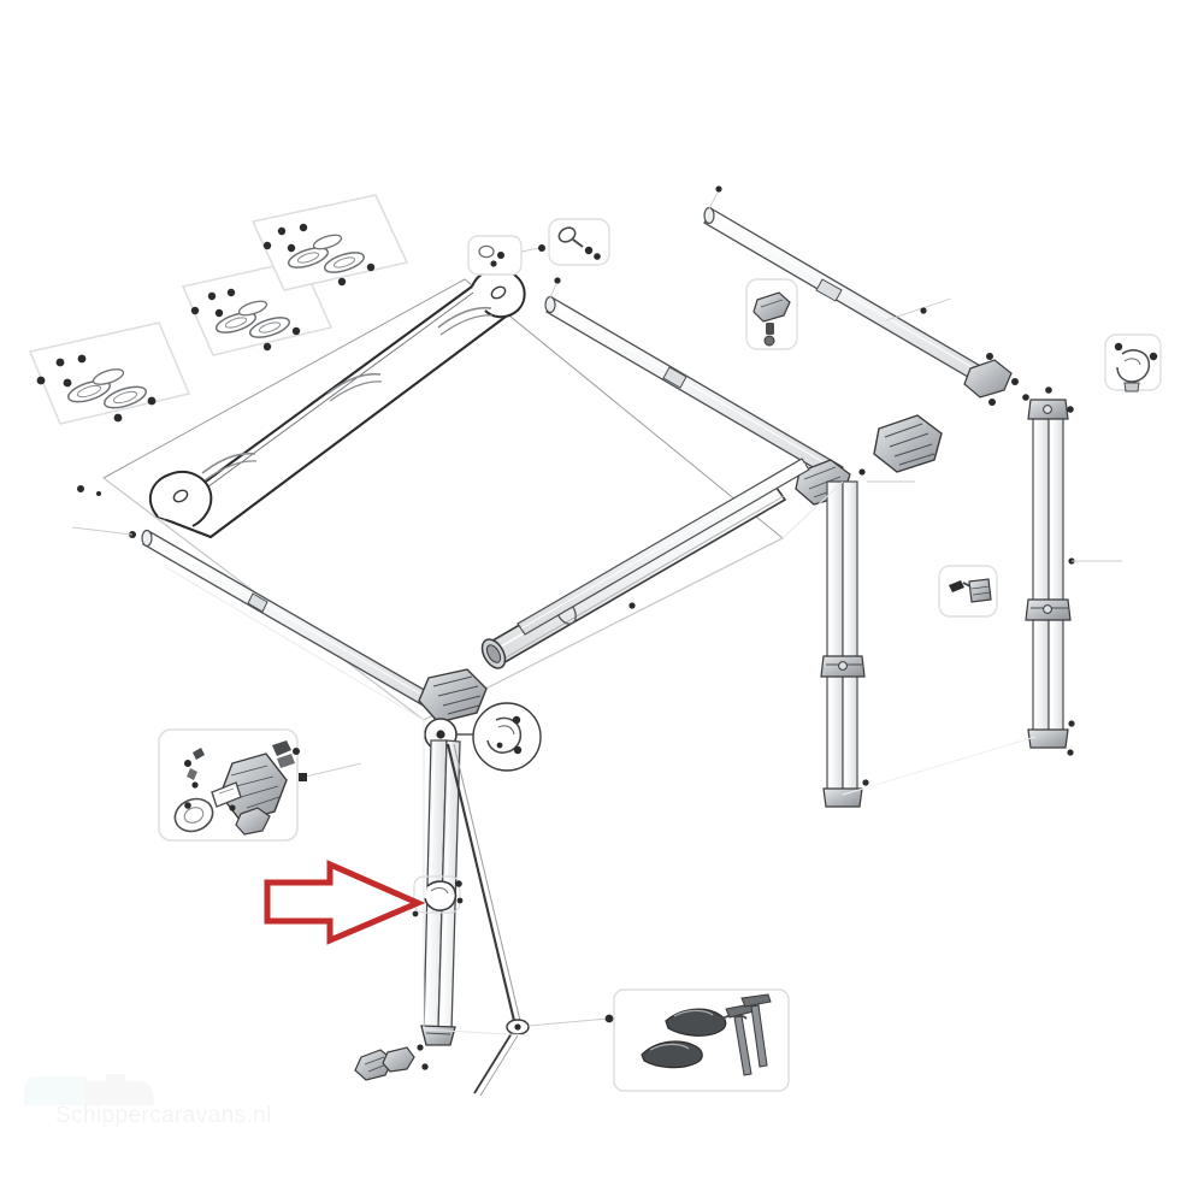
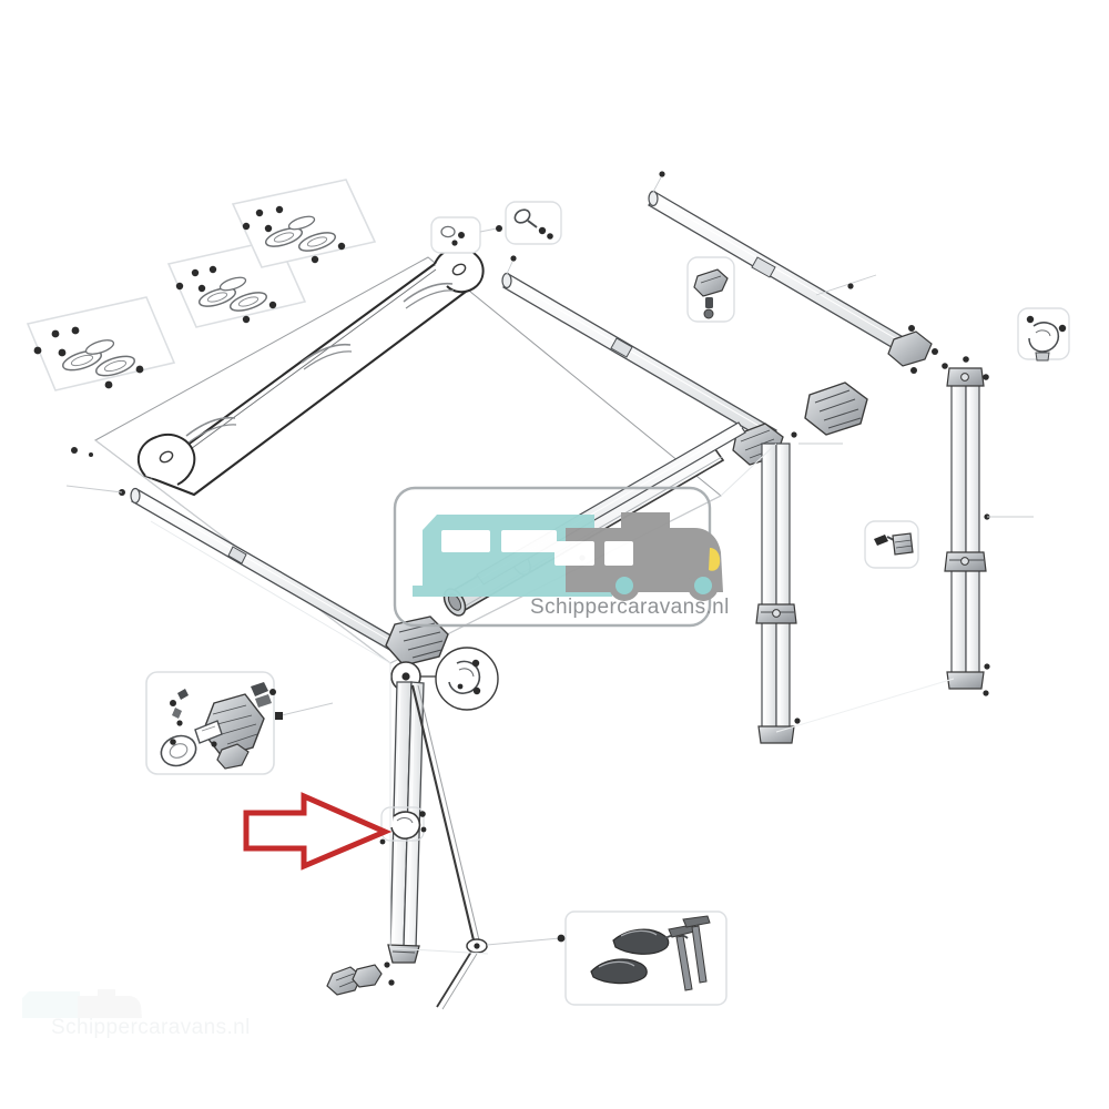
+ Schippercaravans.nl
